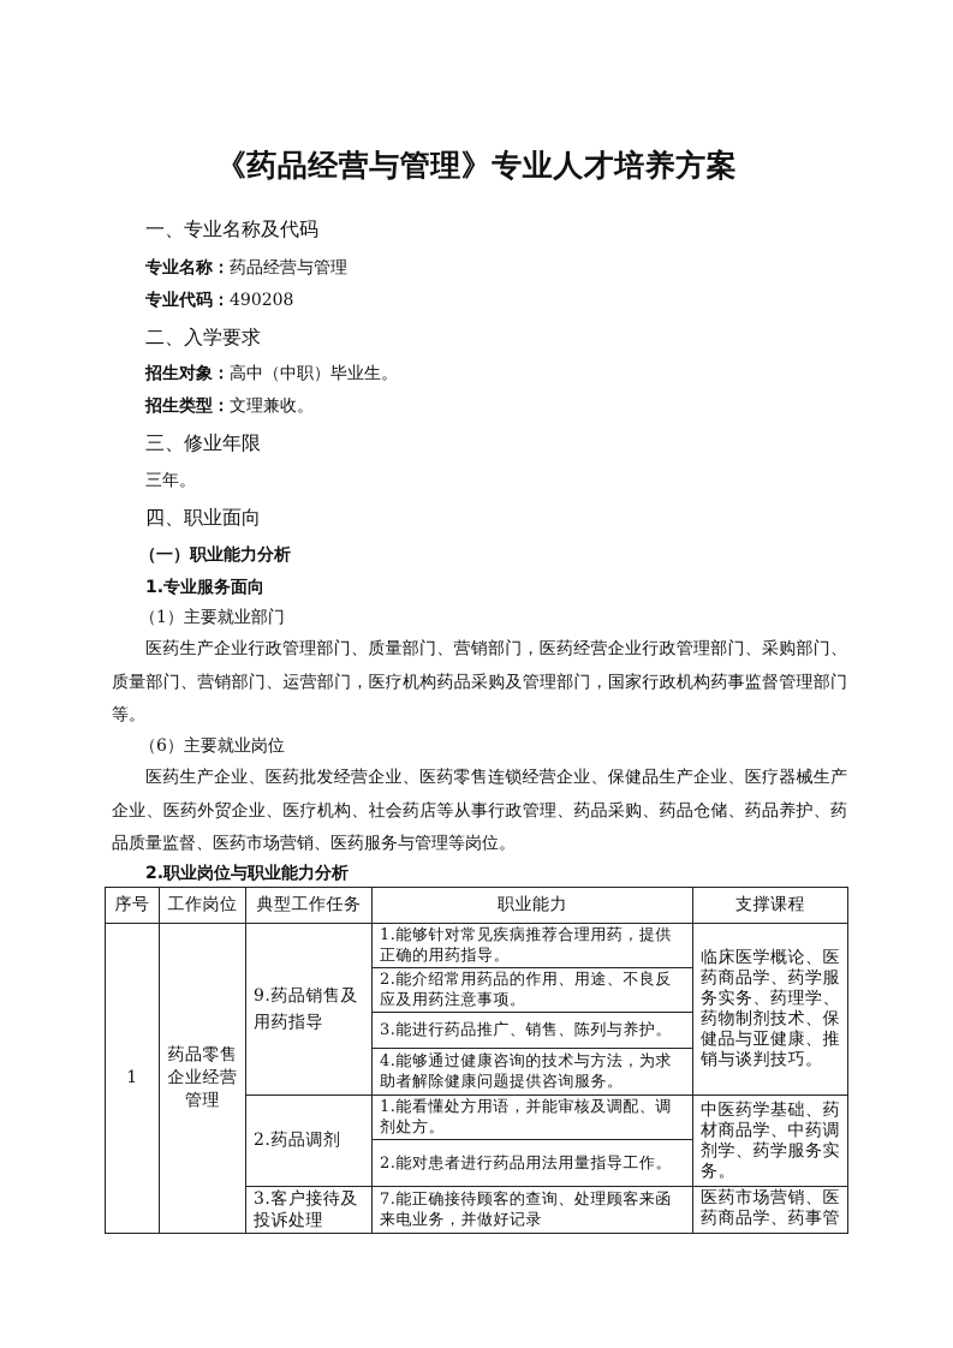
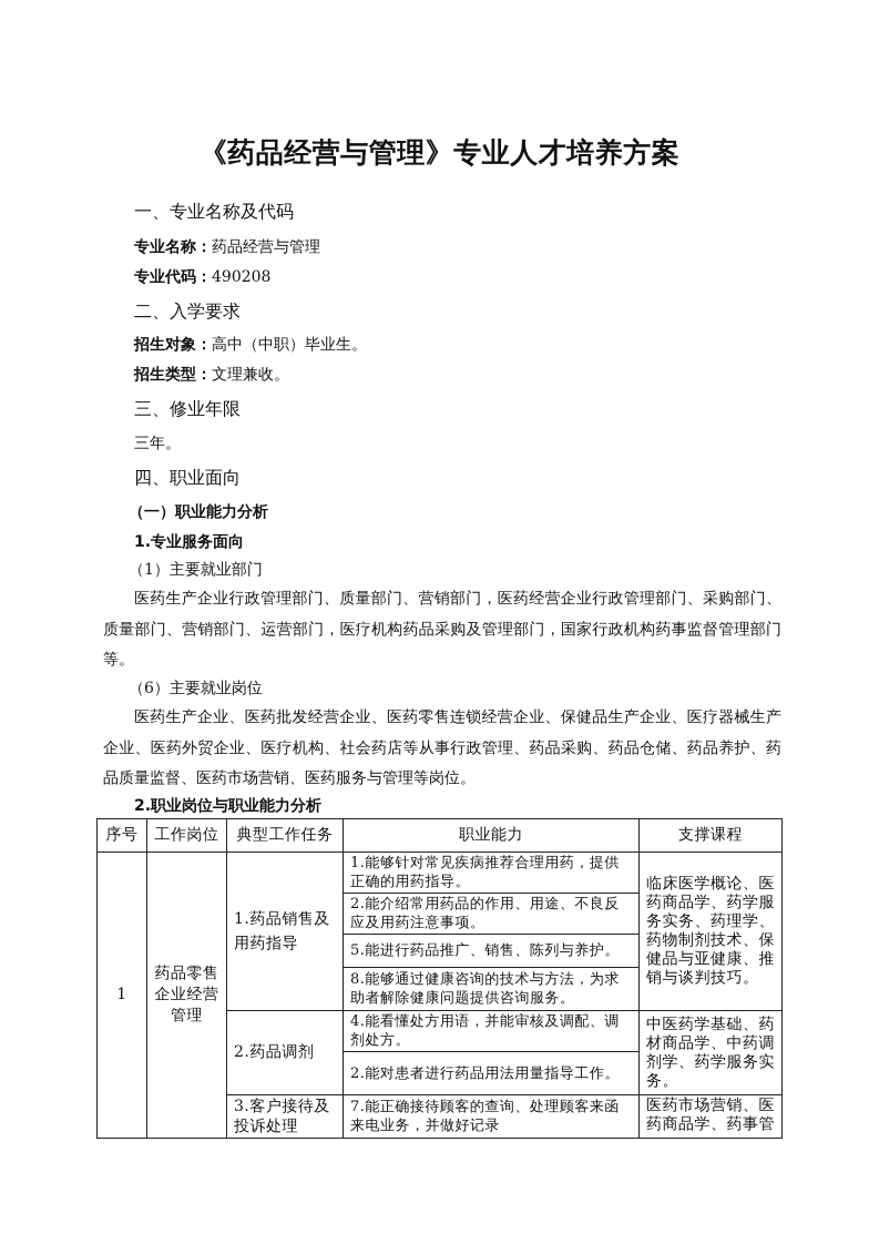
  《药品经营与管理》专业人才培养方案
  一、专业名称及代码
  专业名称：药品经营与管理
  专业代码：490208
  二、入学要求
  招生对象：高中（中职）毕业生。
  招生类型：文理兼收。
  三、修业年限
  三年。
  四、职业面向
  （一）职业能力分析
  1.专业服务面向
  （1）主要就业部门
  医药生产企业行政管理部门、质量部门、营销部门，医药经营企业行政管理部门、采购部门、质量部门、营销部门、运营部门，医疗机构药品采购及管理部门，国家行政机构药事监督管理部门等。
  （6）主要就业岗位
  医药生产企业、医药批发经营企业、医药零售连锁经营企业、保健品生产企业、医疗器械生产企业、医药外贸企业、医疗机构、社会药店等从事行政管理、药品采购、药品仓储、药品养护、药品质量监督、医药市场营销、医药服务与管理等岗位。
  2.职业岗位与职业能力分析
  序号	工作岗位	典型工作任务	职业能力	支撑课程
- 1	药品零售企业经营管理	9.药品销售及用药指导	1.能够针对常见疾病推荐合理用药，提供正确的用药指导。	临床医学概论、医药商品学、药学服务实务、药理学、药物制剂技术、保健品与亚健康、推销与谈判技巧。
+ 1	药品零售企业经营管理	1.药品销售及用药指导	1.能够针对常见疾病推荐合理用药，提供正确的用药指导。	临床医学概论、医药商品学、药学服务实务、药理学、药物制剂技术、保健品与亚健康、推销与谈判技巧。
  2.能介绍常用药品的作用、用途、不良反应及用药注意事项。
- 3.能进行药品推广、销售、陈列与养护。
+ 5.能进行药品推广、销售、陈列与养护。
- 4.能够通过健康咨询的技术与方法，为求助者解除健康问题提供咨询服务。
+ 8.能够通过健康咨询的技术与方法，为求助者解除健康问题提供咨询服务。
- 2.药品调剂	1.能看懂处方用语，并能审核及调配、调剂处方。	中医药学基础、药材商品学、中药调剂学、药学服务实务。
+ 2.药品调剂	4.能看懂处方用语，并能审核及调配、调剂处方。	中医药学基础、药材商品学、中药调剂学、药学服务实务。
  2.能对患者进行药品用法用量指导工作。
  3.客户接待及投诉处理	7.能正确接待顾客的查询、处理顾客来函来电业务，并做好记录	医药市场营销、医药商品学、药事管
